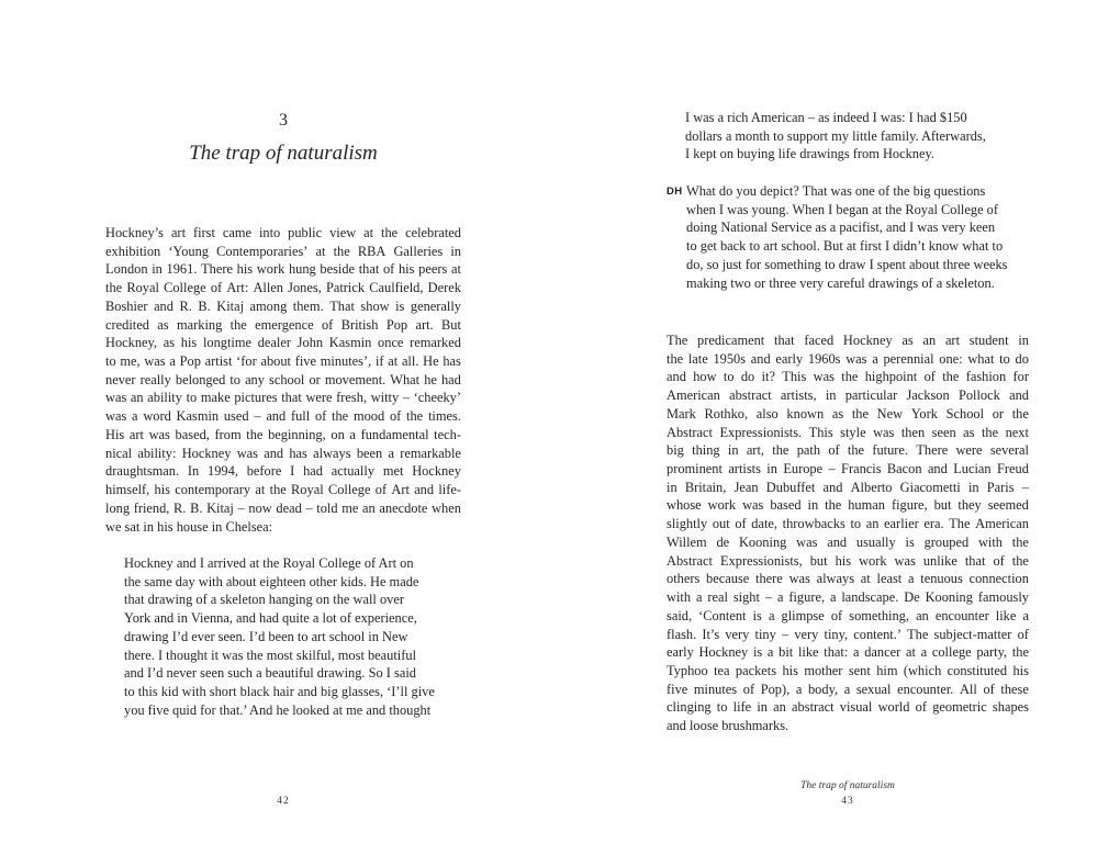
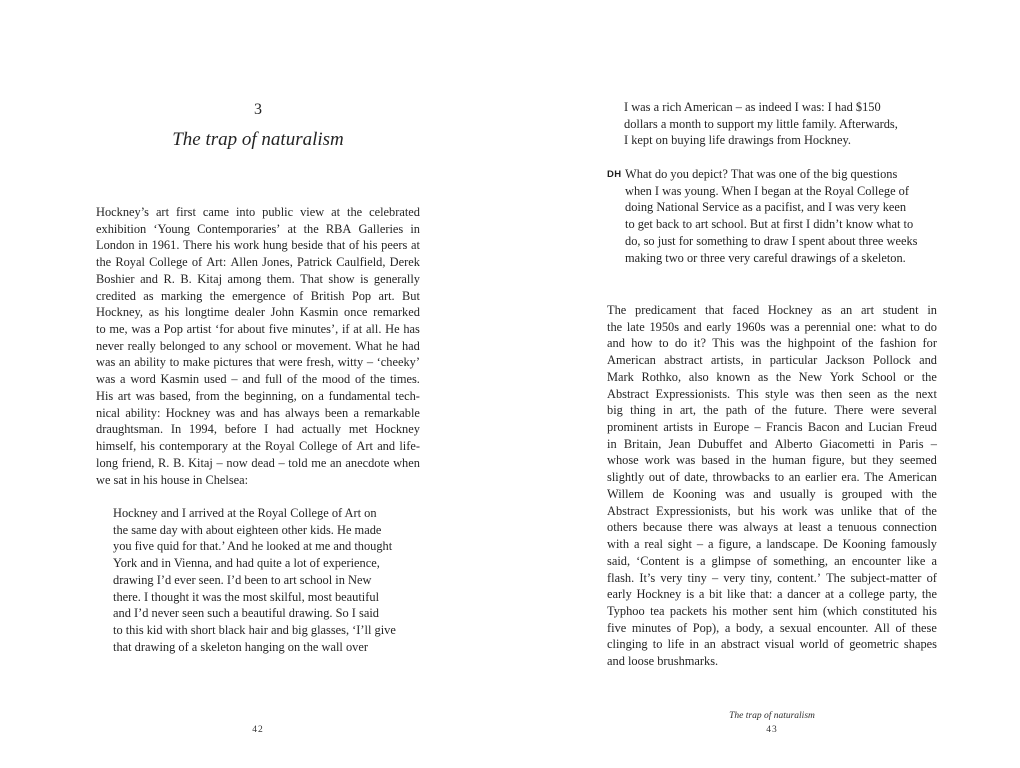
  3
  The trap of naturalism
  Hockney’s
  art
  first
  came
  into
  public
  view
  at
  the
  celebrated
  exhibition
  ‘Young
  Contemporaries’
  at
  the
  RBA
  Galleries
  in
  London
  in
  1961.
  There
  his
  work
  hung
  beside
  that
  of
  his
  peers
  at
  the
  Royal
  College
  of
  Art:
  Allen
  Jones,
  Patrick
  Caulfield,
  Derek
  Boshier
  and
  R.
  B.
  Kitaj
  among
  them.
  That
  show
  is
  generally
  credited
  as
  marking
  the
  emergence
  of
  British
  Pop
  art.
  But
  Hockney,
  as
  his
  longtime
  dealer
  John
  Kasmin
  once
  remarked
  to
  me,
  was
  a
  Pop
  artist
  ‘for
  about
  five
  minutes’,
  if
  at
  all.
  He
  has
  never
  really
  belonged
  to
  any
  school
  or
  movement.
  What
  he
  had
  was
  an
  ability
  to
  make
  pictures
  that
  were
  fresh,
  witty
  –
  ‘cheeky’
  was
  a
  word
  Kasmin
  used
  –
  and
  full
  of
  the
  mood
  of
  the
  times.
  His
  art
  was
  based,
  from
  the
  beginning,
  on
  a
  fundamental
  tech-
  nical
  ability:
  Hockney
  was
  and
  has
  always
  been
  a
  remarkable
  draughtsman.
  In
  1994,
  before
  I
  had
  actually
  met
  Hockney
  himself,
  his
  contemporary
  at
  the
  Royal
  College
  of
  Art
  and
  life-
  long
  friend,
  R.
  B.
  Kitaj
  –
  now
  dead
  –
  told
  me
  an
  anecdote
  when
  we sat in his house in Chelsea:
  Hockney and I arrived at the Royal College of Art on
  the same day with about eighteen other kids. He made
- that drawing of a skeleton hanging on the wall over
+ you five quid for that.’ And he looked at me and thought
  York and in Vienna, and had quite a lot of experience,
  drawing I’d ever seen. I’d been to art school in New
  there. I thought it was the most skilful, most beautiful
  and I’d never seen such a beautiful drawing. So I said
  to this kid with short black hair and big glasses, ‘I’ll give
- you five quid for that.’ And he looked at me and thought
+ that drawing of a skeleton hanging on the wall over
  42
  I was a rich American – as indeed I was: I had $150
  dollars a month to support my little family. Afterwards,
  I kept on buying life drawings from Hockney.
  DH
  What do you depict? That was one of the big questions
  when I was young. When I began at the Royal College of
  doing National Service as a pacifist, and I was very keen
  to get back to art school. But at first I didn’t know what to
  do, so just for something to draw I spent about three weeks
  making two or three very careful drawings of a skeleton.
  The
  predicament
  that
  faced
  Hockney
  as
  an
  art
  student
  in
  the
  late
  1950s
  and
  early
  1960s
  was
  a
  perennial
  one:
  what
  to
  do
  and
  how
  to
  do
  it?
  This
  was
  the
  highpoint
  of
  the
  fashion
  for
  American
  abstract
  artists,
  in
  particular
  Jackson
  Pollock
  and
  Mark
  Rothko,
  also
  known
  as
  the
  New
  York
  School
  or
  the
  Abstract
  Expressionists.
  This
  style
  was
  then
  seen
  as
  the
  next
  big
  thing
  in
  art,
  the
  path
  of
  the
  future.
  There
  were
  several
  prominent
  artists
  in
  Europe
  –
  Francis
  Bacon
  and
  Lucian
  Freud
  in
  Britain,
  Jean
  Dubuffet
  and
  Alberto
  Giacometti
  in
  Paris
  –
  whose
  work
  was
  based
  in
  the
  human
  figure,
  but
  they
  seemed
  slightly
  out
  of
  date,
  throwbacks
  to
  an
  earlier
  era.
  The
  American
  Willem
  de
  Kooning
  was
  and
  usually
  is
  grouped
  with
  the
  Abstract
  Expressionists,
  but
  his
  work
  was
  unlike
  that
  of
  the
  others
  because
  there
  was
  always
  at
  least
  a
  tenuous
  connection
  with
  a
  real
  sight
  –
  a
  figure,
  a
  landscape.
  De
  Kooning
  famously
  said,
  ‘Content
  is
  a
  glimpse
  of
  something,
  an
  encounter
  like
  a
  flash.
  It’s
  very
  tiny
  –
  very
  tiny,
  content.’
  The
  subject-matter
  of
  early
  Hockney
  is
  a
  bit
  like
  that:
  a
  dancer
  at
  a
  college
  party,
  the
  Typhoo
  tea
  packets
  his
  mother
  sent
  him
  (which
  constituted
  his
  five
  minutes
  of
  Pop),
  a
  body,
  a
  sexual
  encounter.
  All
  of
  these
  clinging
  to
  life
  in
  an
  abstract
  visual
  world
  of
  geometric
  shapes
  and loose brushmarks.
  The trap of naturalism
  43
